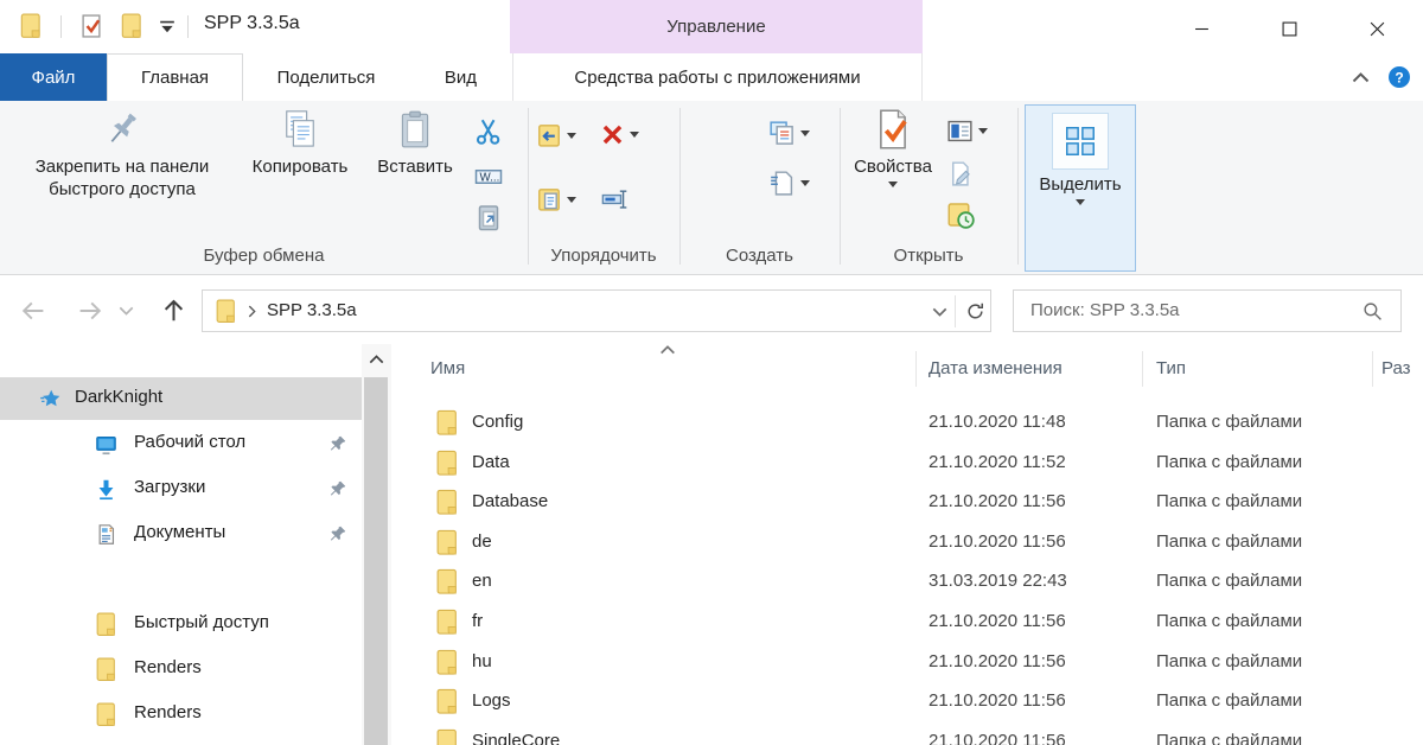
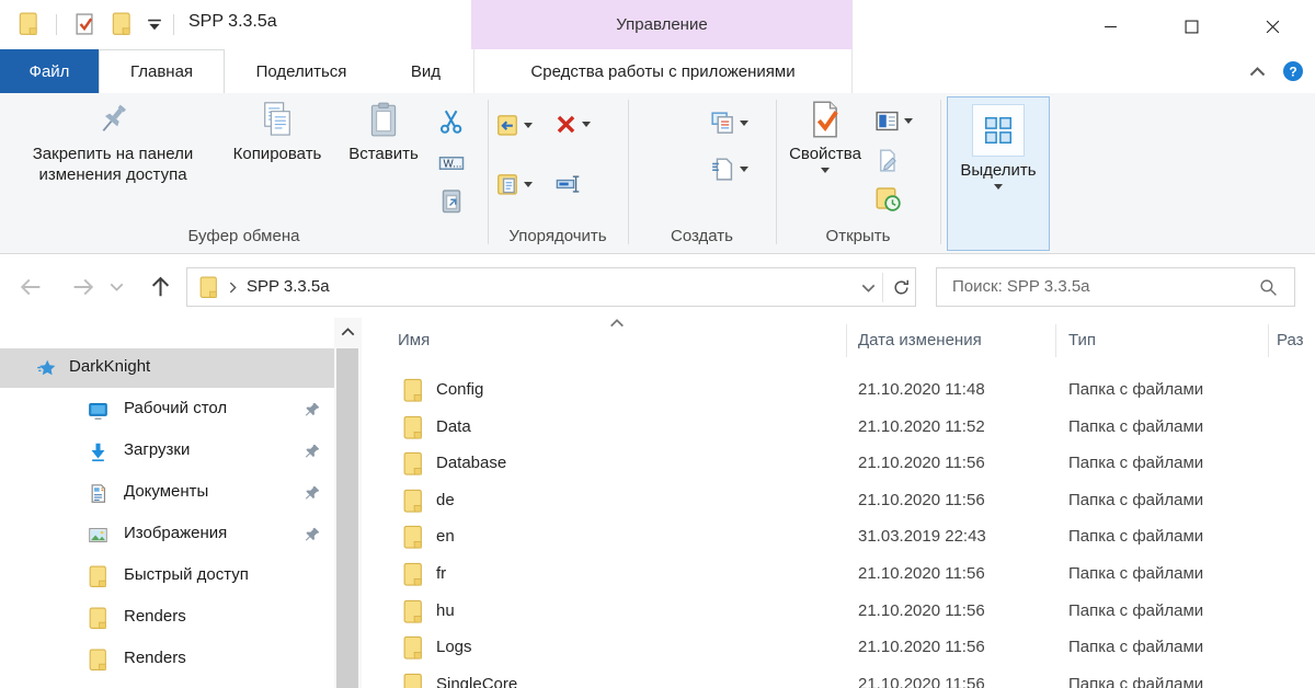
  SPP 3.3.5a
  Управление
  Файл
  Главная
  Поделиться
  Вид
  Средства работы с приложениями
- Закрепить на панели быстрого доступа
+ Закрепить на панели изменения доступа
  Копировать
  Вставить
  Буфер обмена
  Упорядочить
  Создать
  Свойства
  Открыть
  Выделить
  SPP 3.3.5a
  Поиск: SPP 3.3.5a
  DarkKnight
  Рабочий стол
  Загрузки
  Документы
+ Изображения
  Быстрый доступ
  Renders
  Renders
  Имя
  Дата изменения
  Тип
  Раз
  Config
  21.10.2020 11:48
  Папка с файлами
  Data
  21.10.2020 11:52
  Папка с файлами
  Database
  21.10.2020 11:56
  Папка с файлами
  de
  21.10.2020 11:56
  Папка с файлами
  en
  31.03.2019 22:43
  Папка с файлами
  fr
  21.10.2020 11:56
  Папка с файлами
  hu
  21.10.2020 11:56
  Папка с файлами
  Logs
  21.10.2020 11:56
  Папка с файлами
  SingleCore
  21.10.2020 11:56
  Папка с файлами
